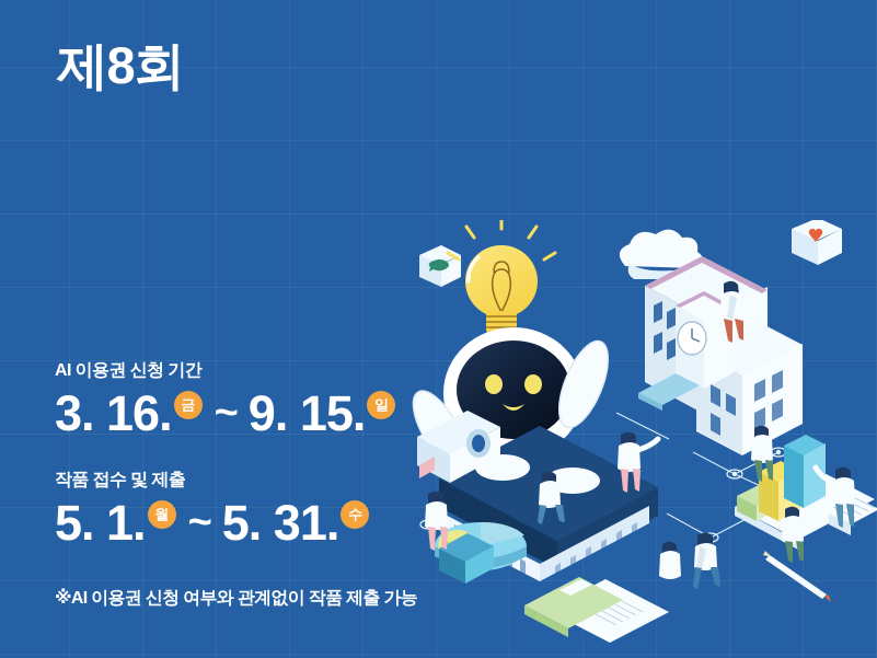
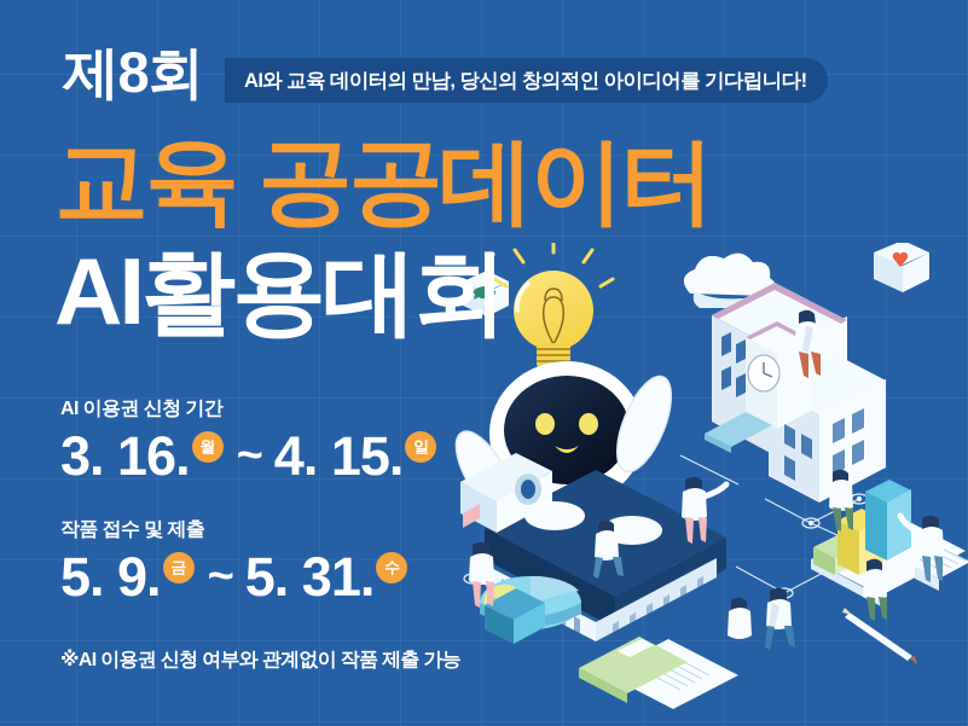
  제8회
+ AI와 교육 데이터의 만남, 당신의 창의적인 아이디어를 기다립니다!
+ 교육 공공데이터
+ AI활용대회
  AI 이용권 신청 기간
  3. 16.
- 금
+ 월
  ~
- 9. 15.
+ 4. 15.
  일
  작품 접수 및 제출
- 5. 1.
+ 5. 9.
- 월
+ 금
  ~
  5. 31.
  수
  ※AI 이용권 신청 여부와 관계없이 작품 제출 가능
